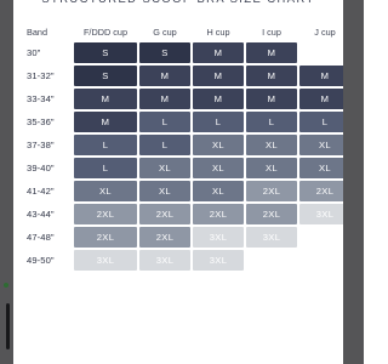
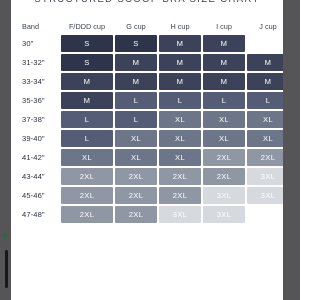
  Band	F/DDD cup	G cup	H cup	I cup	J cup
  30"	S	S	M	M
  31-32"	S	M	M	M	M
  33-34"	M	M	M	M	M
  35-36"	M	L	L	L	L
  37-38"	L	L	XL	XL	XL
  39-40"	L	XL	XL	XL	XL
  41-42"	XL	XL	XL	2XL	2XL
  43-44"	2XL	2XL	2XL	2XL	3XL
+ 45-46"	2XL	2XL	2XL	3XL	3XL
  47-48"	2XL	2XL	3XL	3XL
- 49-50"	3XL	3XL	3XL
